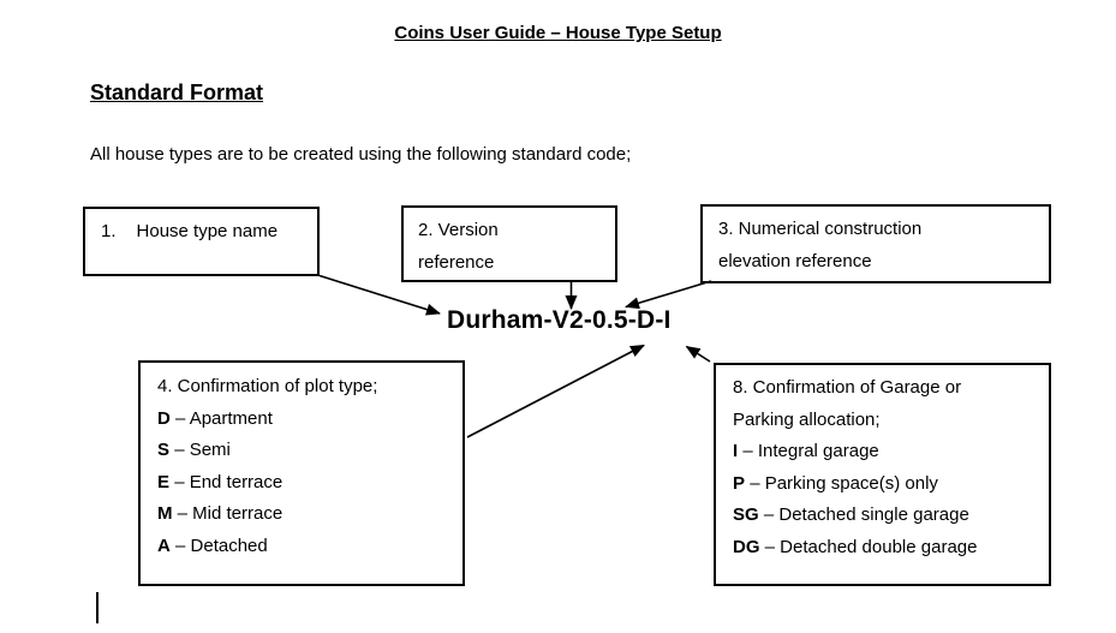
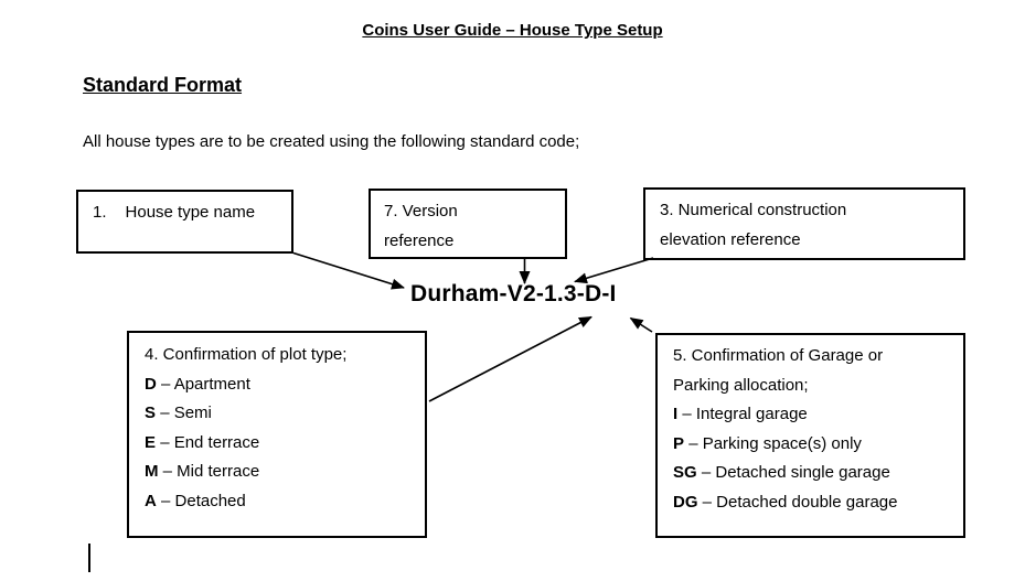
  Coins User Guide – House Type Setup
  Standard Format
  All house types are to be created using the following standard code;
  1. House type name
- 2. Version
+ 7. Version
  reference
  3. Numerical construction
  elevation reference
- Durham-V2-0.5-D-I
+ Durham-V2-1.3-D-I
  4. Confirmation of plot type;
  D – Apartment
  S – Semi
  E – End terrace
  M – Mid terrace
  A – Detached
- 8. Confirmation of Garage or
+ 5. Confirmation of Garage or
  Parking allocation;
  I – Integral garage
  P – Parking space(s) only
  SG – Detached single garage
  DG – Detached double garage
